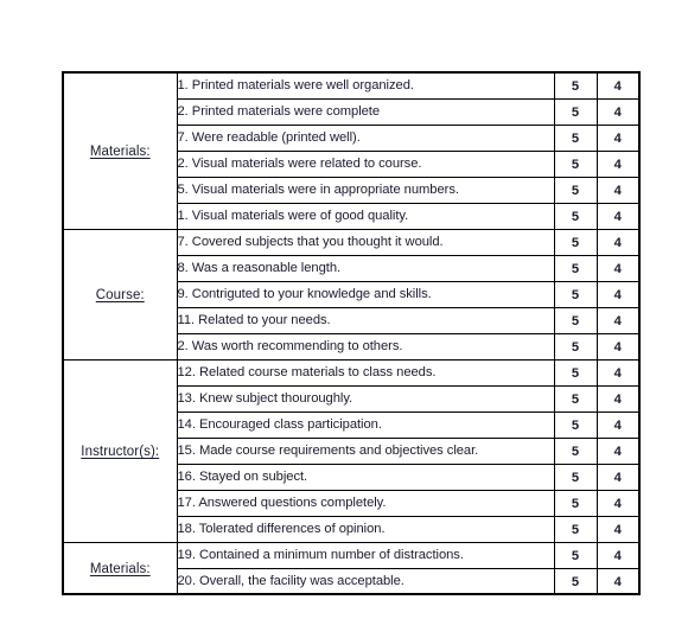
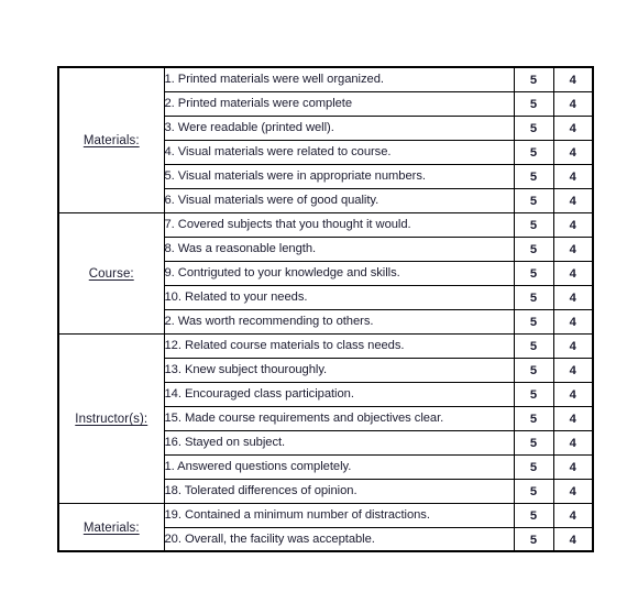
  Materials:	1. Printed materials were well organized.	5	4
  2. Printed materials were complete	5	4
- 7. Were readable (printed well).	5	4
+ 3. Were readable (printed well).	5	4
- 2. Visual materials were related to course.	5	4
+ 4. Visual materials were related to course.	5	4
  5. Visual materials were in appropriate numbers.	5	4
- 1. Visual materials were of good quality.	5	4
+ 6. Visual materials were of good quality.	5	4
  Course:	7. Covered subjects that you thought it would.	5	4
  8. Was a reasonable length.	5	4
  9. Contriguted to your knowledge and skills.	5	4
- 11. Related to your needs.	5	4
+ 10. Related to your needs.	5	4
  2. Was worth recommending to others.	5	4
  Instructor(s):	12. Related course materials to class needs.	5	4
  13. Knew subject thouroughly.	5	4
  14. Encouraged class participation.	5	4
  15. Made course requirements and objectives clear.	5	4
  16. Stayed on subject.	5	4
- 17. Answered questions completely.	5	4
+ 1. Answered questions completely.	5	4
  18. Tolerated differences of opinion.	5	4
  Materials:	19. Contained a minimum number of distractions.	5	4
  20. Overall, the facility was acceptable.	5	4
